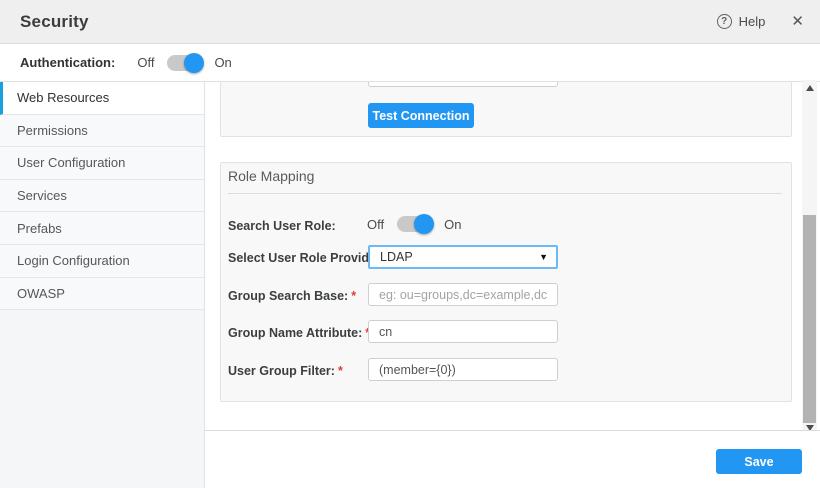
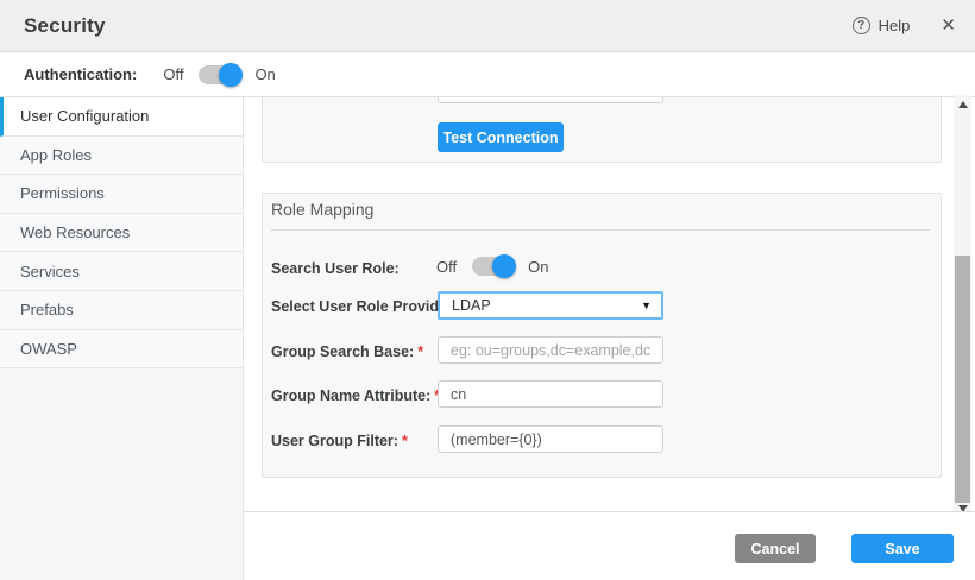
  Security
  ?
  Help
  ✕
  Authentication:
  Off
  On
- Web Resources
+ User Configuration
+ App Roles
  Permissions
- User Configuration
+ Web Resources
  Services
  Prefabs
- Login Configuration
  OWASP
  Test Connection
  Role Mapping
  Search User Role:
  Off
  On
  Select User Role Provid
  LDAP
  ▼
  Group Search Base: *
  eg: ou=groups,dc=example,dc
  Group Name Attribute:
  cn
  User Group Filter: *
  (member={0})
+ Cancel
  Save
